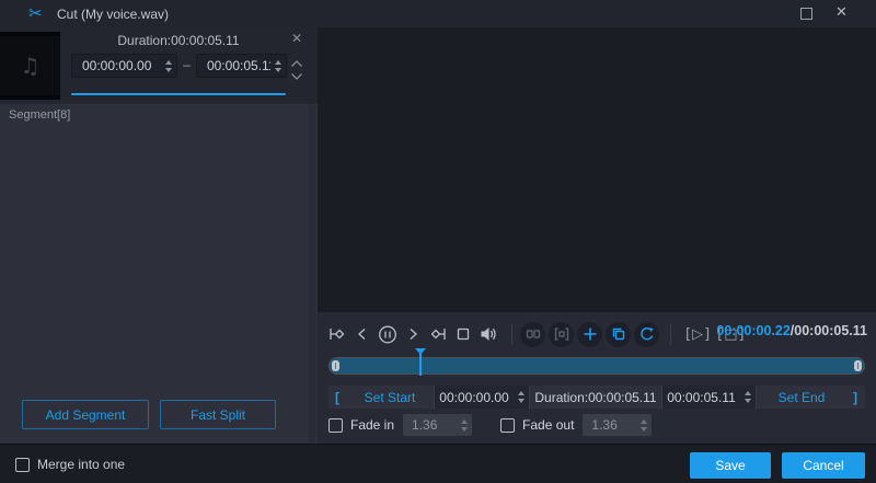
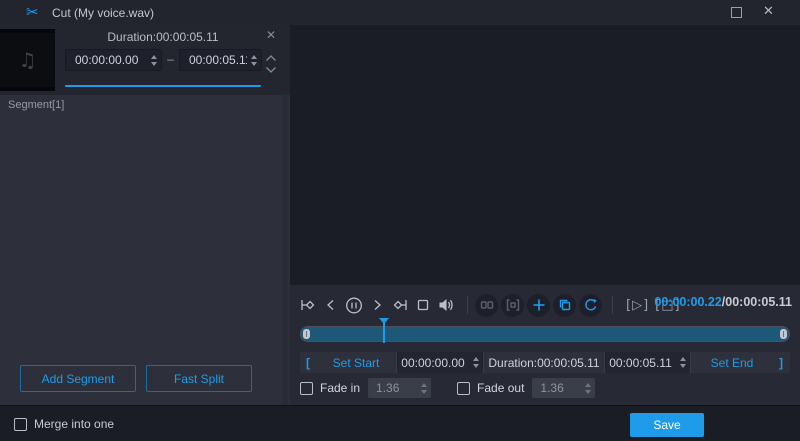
  ✂
  Cut (My voice.wav)
  ✕
  ♫
  Duration:00:00:05.11
  00:00:00.00
  –
  00:00:05.1
  ✕
- Segment[8]
+ Segment[1]
  Add Segment
  Fast Split
  [▷]
  [□]
  00:00:00.22/00:00:05.11
  [
  Set Start
  00:00:00.00
  Duration:00:00:05.11
  00:00:05.11
  Set End
  ]
  Fade in
  1.36
  Fade out
  1.36
  Merge into one
  Save
- Cancel
